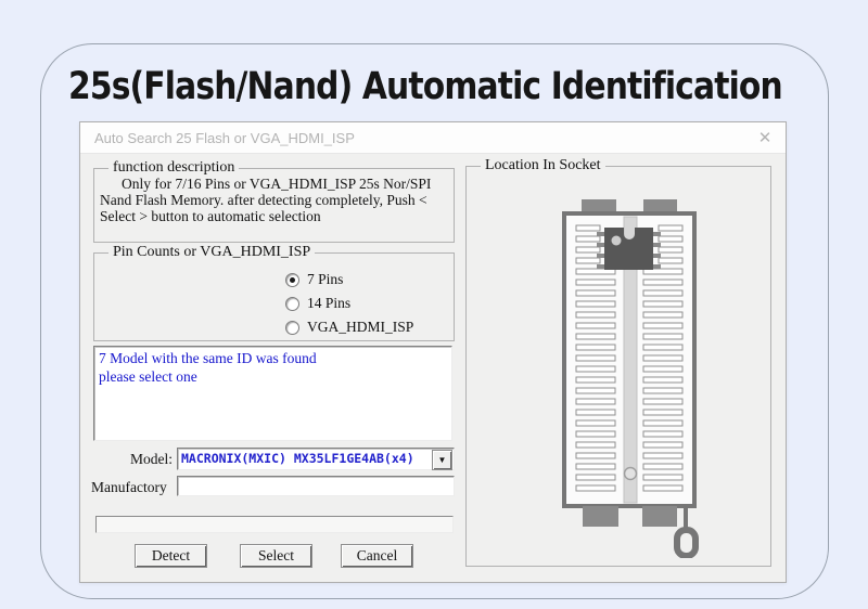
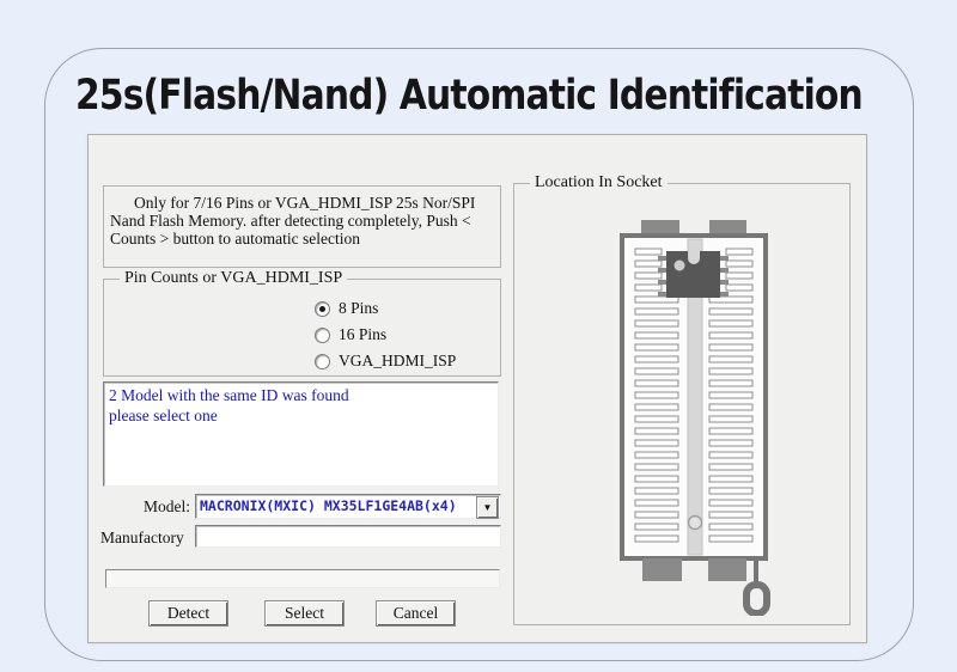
  25s(Flash/Nand) Automatic Identification
- Auto Search 25 Flash or VGA_HDMI_ISP
- ✕
- function description
  Only for 7/16 Pins or VGA_HDMI_ISP 25s Nor/SPI
  Nand Flash Memory. after detecting completely, Push <
- Select > button to automatic selection
+ Counts > button to automatic selection
  Pin Counts or VGA_HDMI_ISP
- 7 Pins
+ 8 Pins
- 14 Pins
+ 16 Pins
  VGA_HDMI_ISP
- 7 Model with the same ID was found
+ 2 Model with the same ID was found
  please select one
  Model:
  MACRONIX(MXIC) MX35LF1GE4AB(x4)
  ▼
  Manufactory
  Detect
  Select
  Cancel
  Location In Socket
